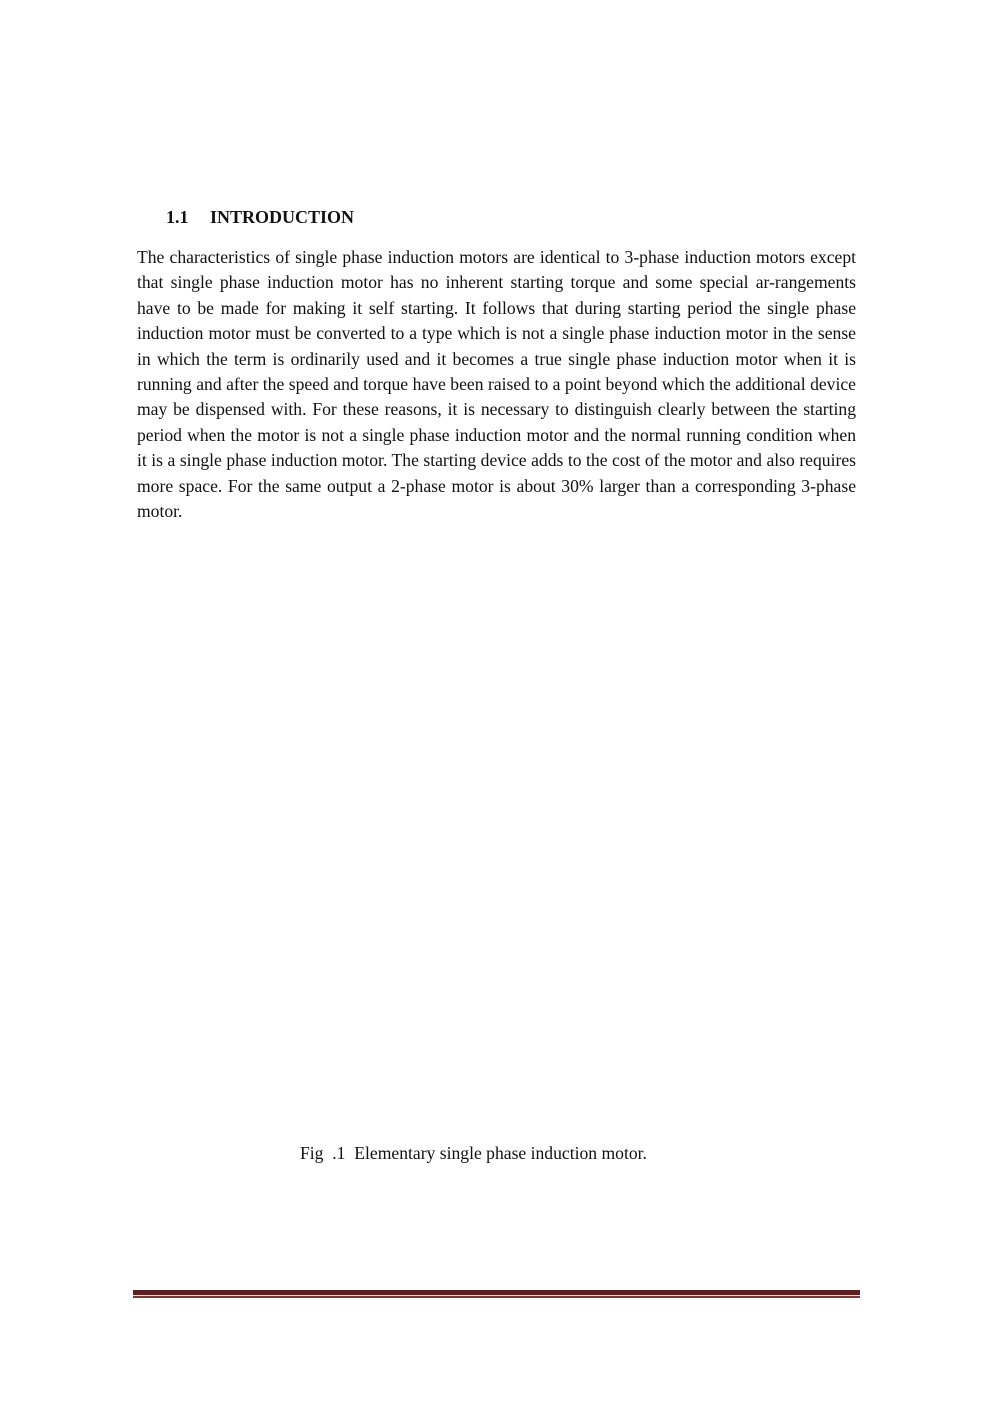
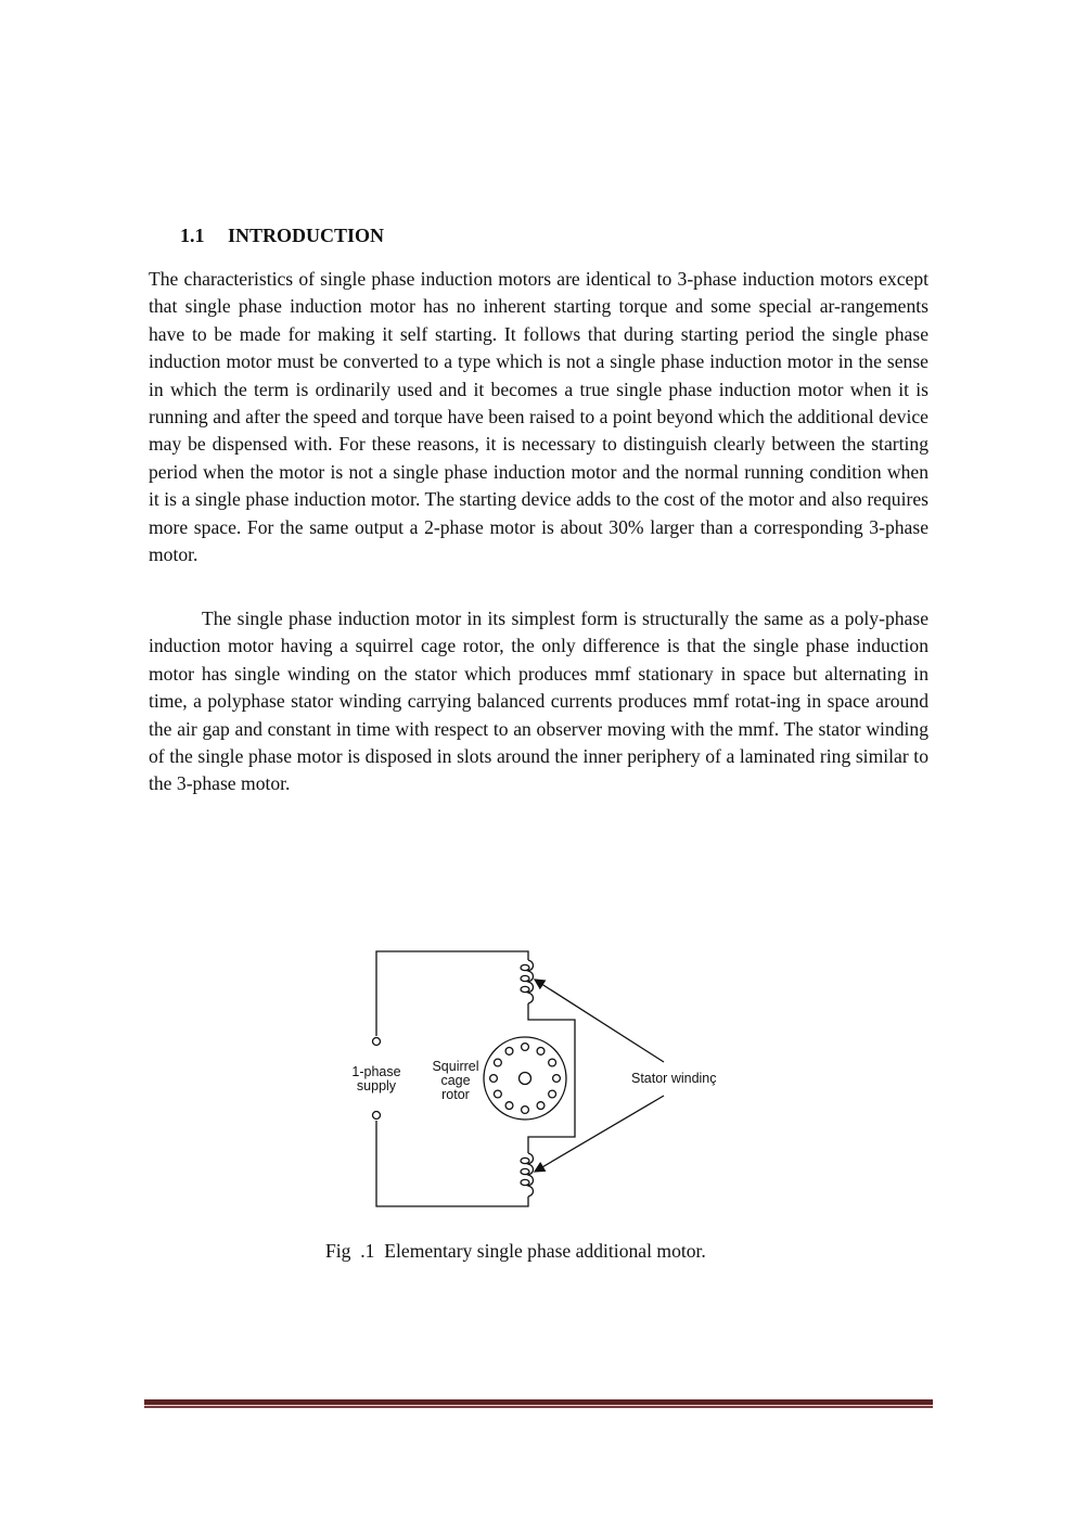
  1.1 INTRODUCTION
  The characteristics of single phase induction motors are identical to 3-phase induction motors except that single phase induction motor has no inherent starting torque and some special ar-rangements have to be made for making it self starting. It follows that during starting period the single phase induction motor must be converted to a type which is not a single phase induction motor in the sense in which the term is ordinarily used and it becomes a true single phase induction motor when it is running and after the speed and torque have been raised to a point beyond which the additional device may be dispensed with. For these reasons, it is necessary to distinguish clearly between the starting period when the motor is not a single phase induction motor and the normal running condition when it is a single phase induction motor. The starting device adds to the cost of the motor and also requires more space. For the same output a 2-phase motor is about 30% larger than a corresponding 3-phase motor.
+ The single phase induction motor in its simplest form is structurally the same as a poly-phase induction motor having a squirrel cage rotor, the only difference is that the single phase induction motor has single winding on the stator which produces mmf stationary in space but alternating in time, a polyphase stator winding carrying balanced currents produces mmf rotat-ing in space around the air gap and constant in time with respect to an observer moving with the mmf. The stator winding of the single phase motor is disposed in slots around the inner periphery of a laminated ring similar to the 3-phase motor.
+ 1-phase
+ supply
+ Squirrel
+ cage
+ rotor
+ Stator windinç
- Fig .1 Elementary single phase induction motor.
+ Fig .1 Elementary single phase additional motor.
